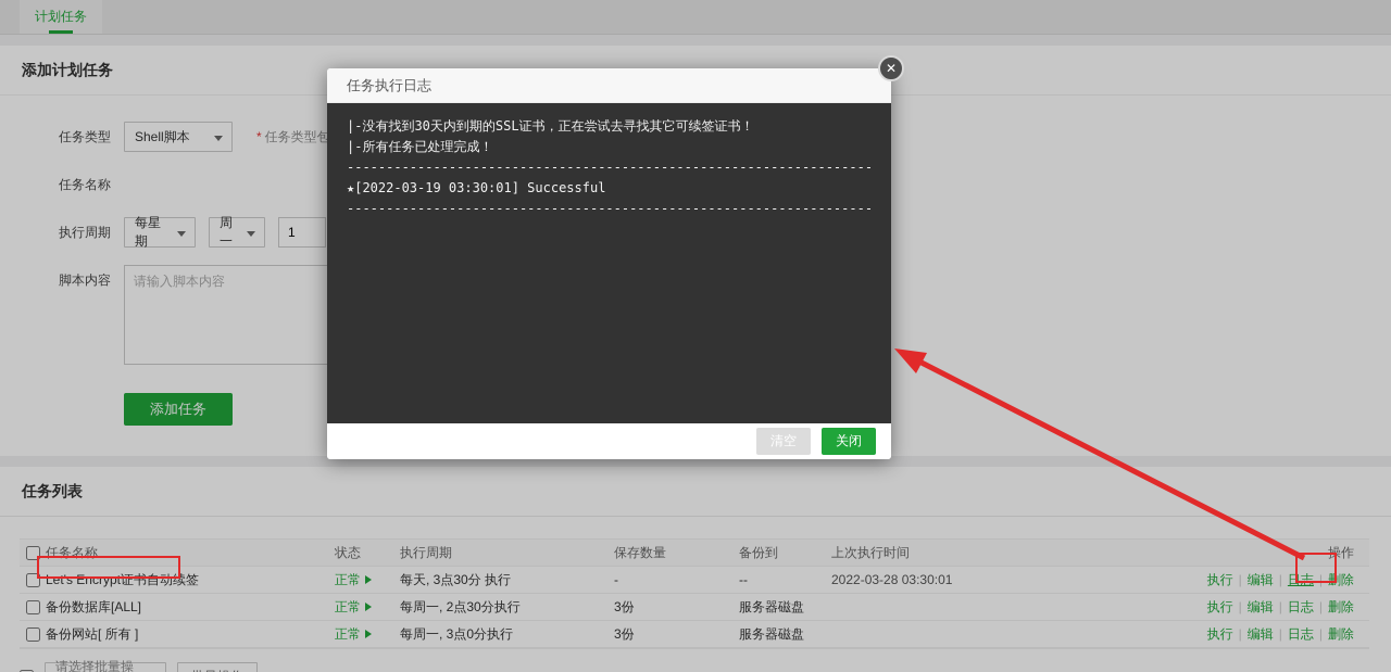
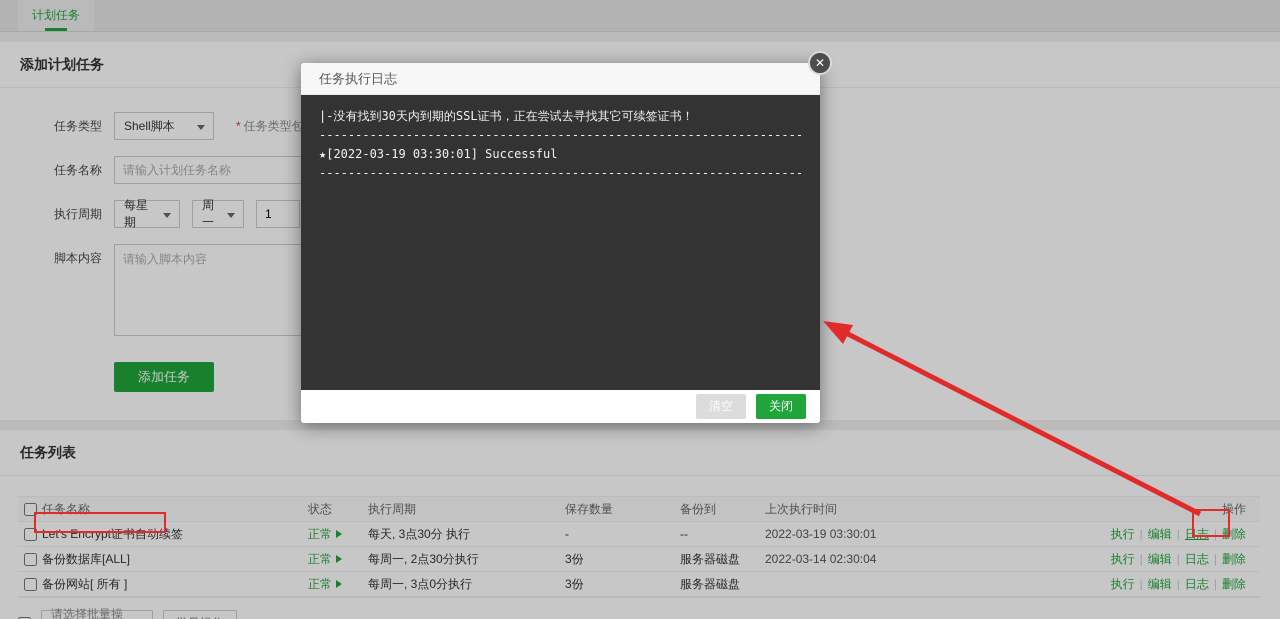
  计划任务
  添加计划任务
  任务类型
  Shell脚本
  任务名称
+ 请输入计划任务名称
  执行周期
  每星期
  周一
  1
  脚本内容
  请输入脚本内容
  添加任务
  任务列表
  任务名称
  状态
  执行周期
  保存数量
  备份到
  上次执行时间
  操作
  Let's Encrypt证书自动续签
  正常
  每天, 3点30分 执行
  -
  --
- 2022-03-28 03:30:01
+ 2022-03-19 03:30:01
  执行 | 编辑 | 日志 | 删除
  备份数据库[ALL]
  正常
  每周一, 2点30分执行
  3份
  服务器磁盘
+ 2022-03-14 02:30:04
  执行 | 编辑 | 日志 | 删除
  备份网站[ 所有 ]
  正常
  每周一, 3点0分执行
  3份
  服务器磁盘
  执行 | 编辑 | 日志 | 删除
  请选择批量操
  任务执行日志
  ✕
  |-没有找到30天内到期的SSL证书，正在尝试去寻找其它可续签证书！
- |-所有任务已处理完成！
  ★[2022-03-19 03:30:01] Successful
  清空
  关闭
